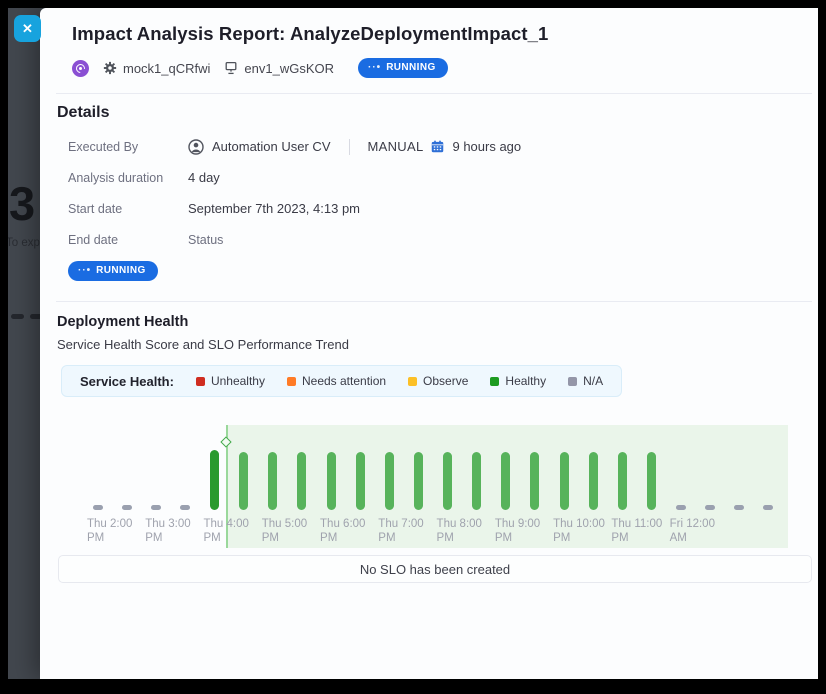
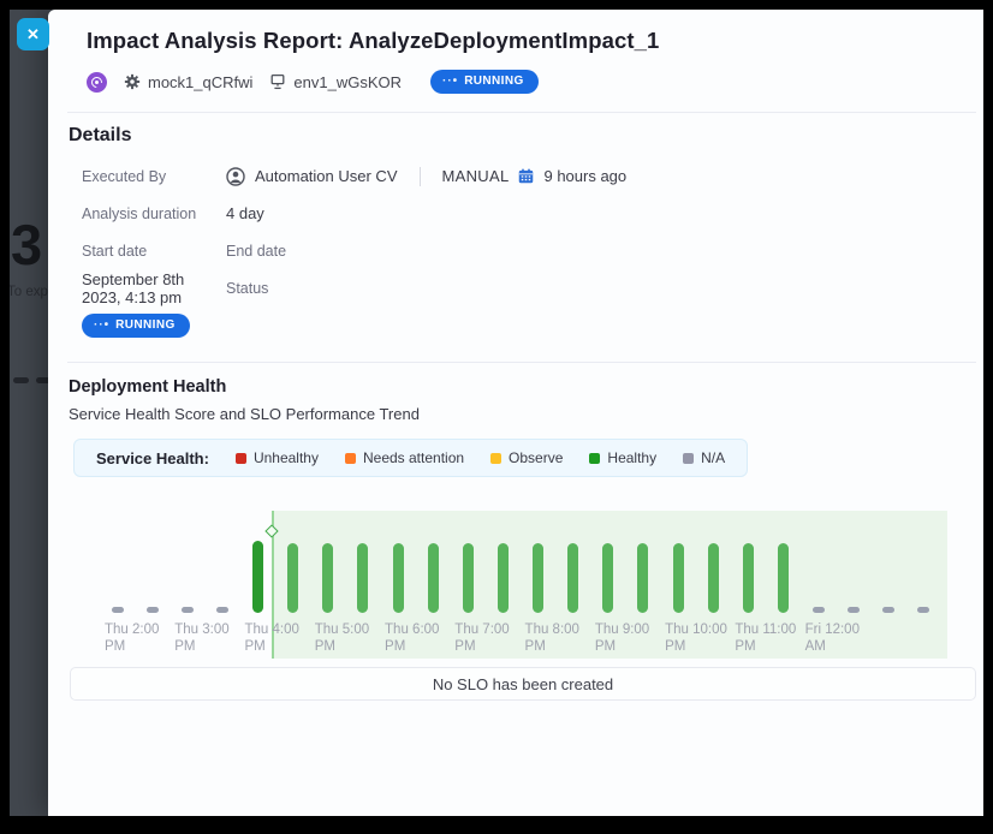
  3
  To exp
  ✕
  Impact Analysis Report: AnalyzeDeploymentImpact_1
  mock1_qCRfwi
  env1_wGsKOR
  ··•
  RUNNING
  Details
  Executed By
  Automation User CV
  MANUAL
  9 hours ago
  Analysis duration
  4 day
  Start date
- September 7th 2023, 4:13 pm
  End date
+ September 8th 2023, 4:13 pm
  Status
  ··•
  RUNNING
  Deployment Health
  Service Health Score and SLO Performance Trend
  Service Health:
  Unhealthy
  Needs attention
  Observe
  Healthy
  N/A
  Thu 2:00
  PM
  Thu 3:00
  PM
  Thu 4:00
  PM
  Thu 5:00
  PM
  Thu 6:00
  PM
  Thu 7:00
  PM
  Thu 8:00
  PM
  Thu 9:00
  PM
  Thu 10:00
  PM
  Thu 11:00
  PM
  Fri 12:00
  AM
  No SLO has been created
